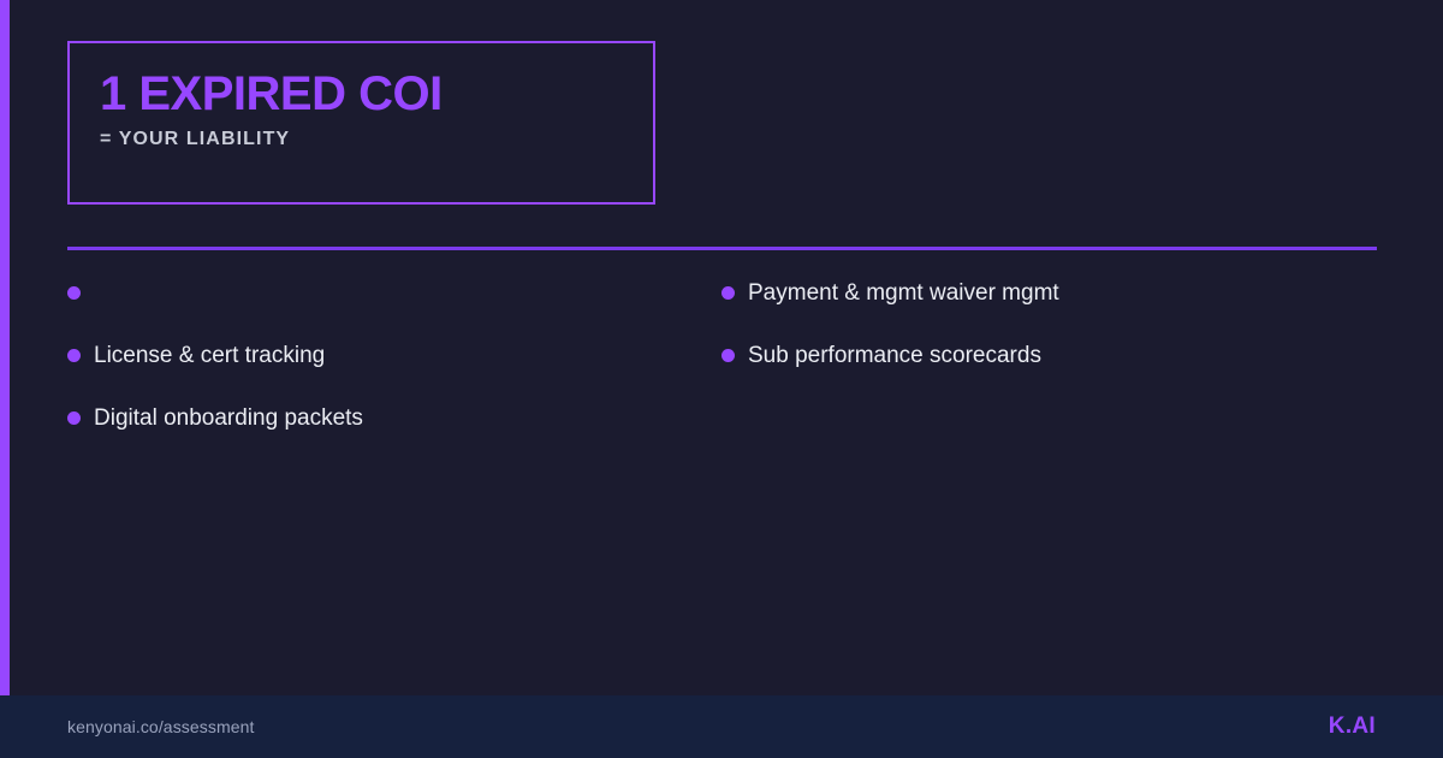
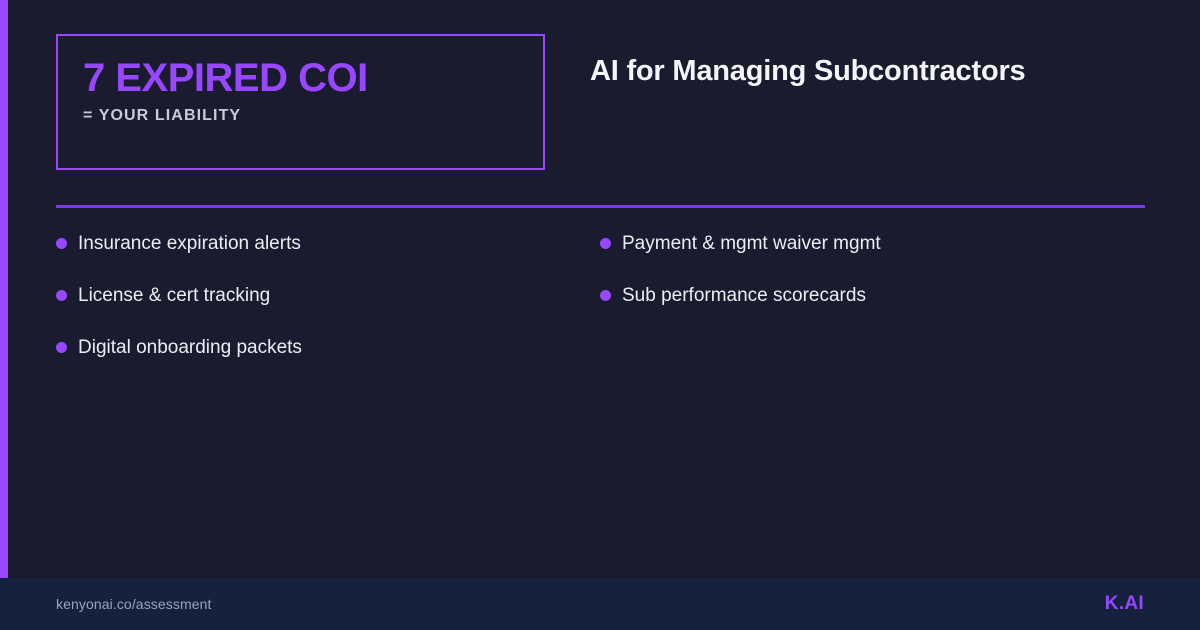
- 1 EXPIRED COI
+ 7 EXPIRED COI
  = YOUR LIABILITY
+ AI for Managing Subcontractors
+ Insurance expiration alerts
  License & cert tracking
  Digital onboarding packets
  Payment & mgmt waiver mgmt
  Sub performance scorecards
  kenyonai.co/assessment
  K.AI
